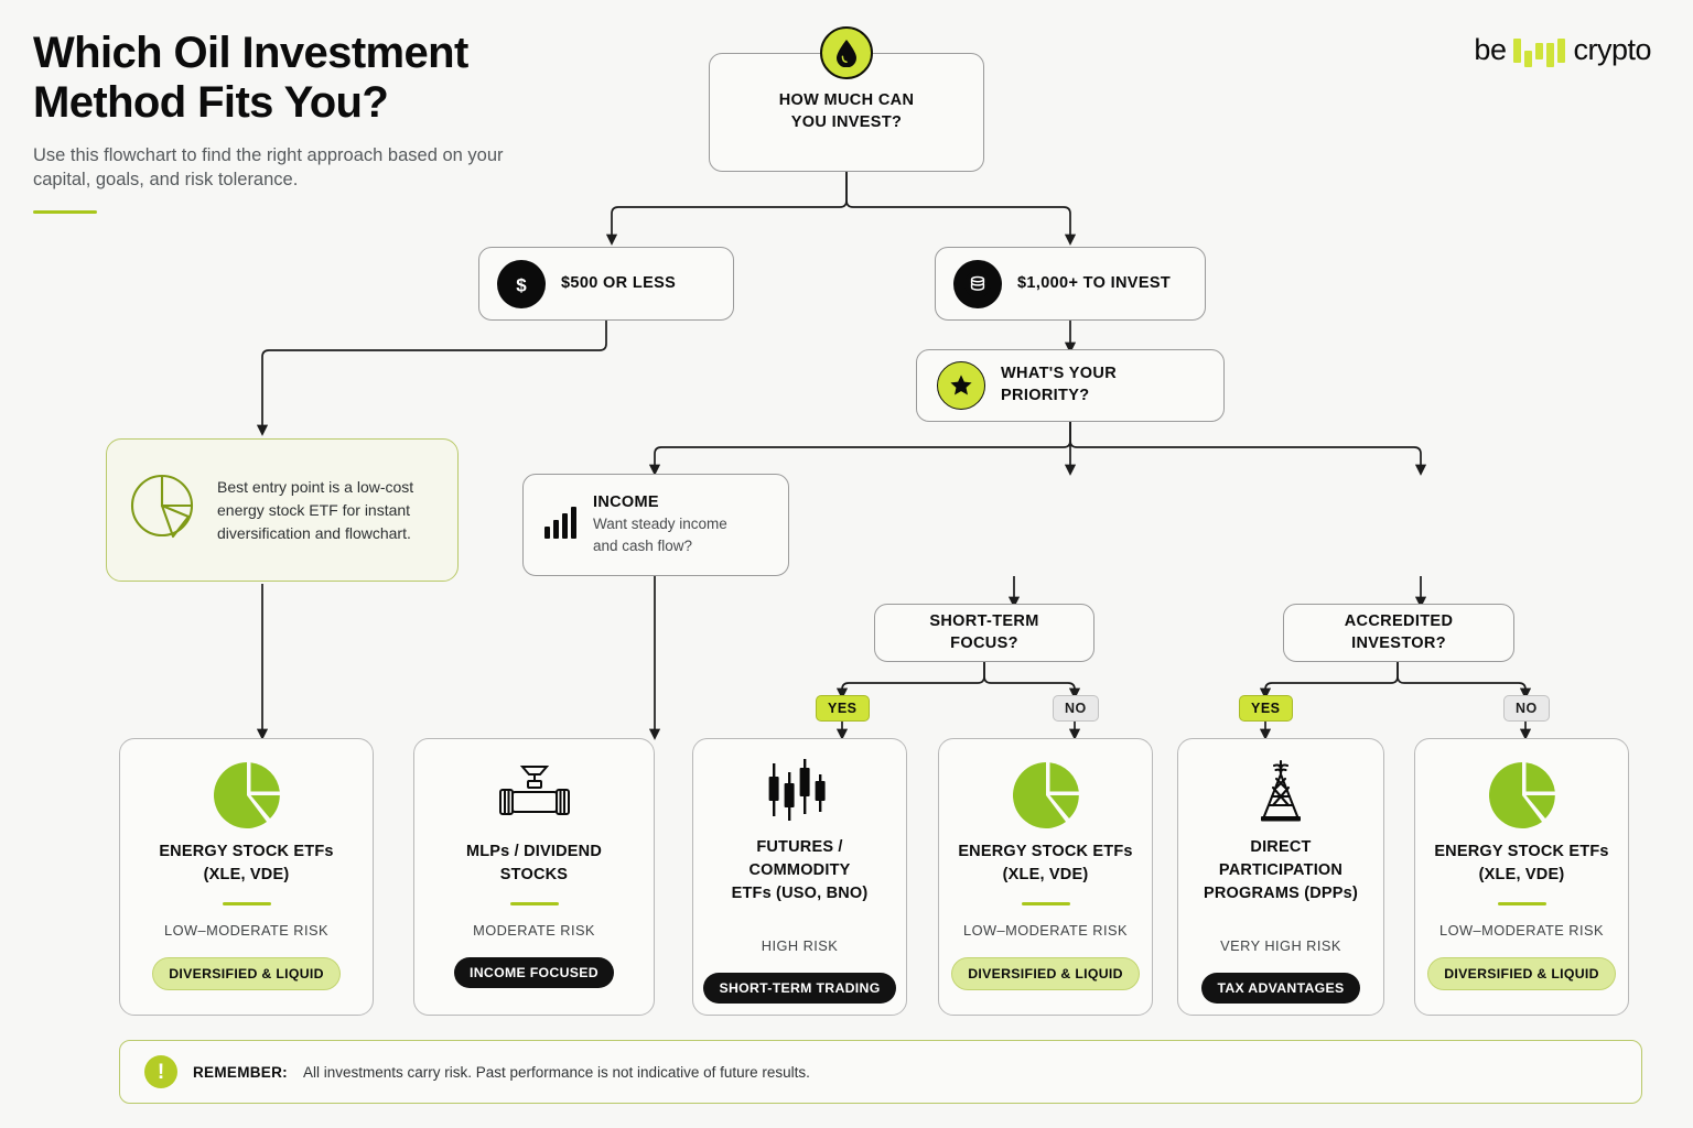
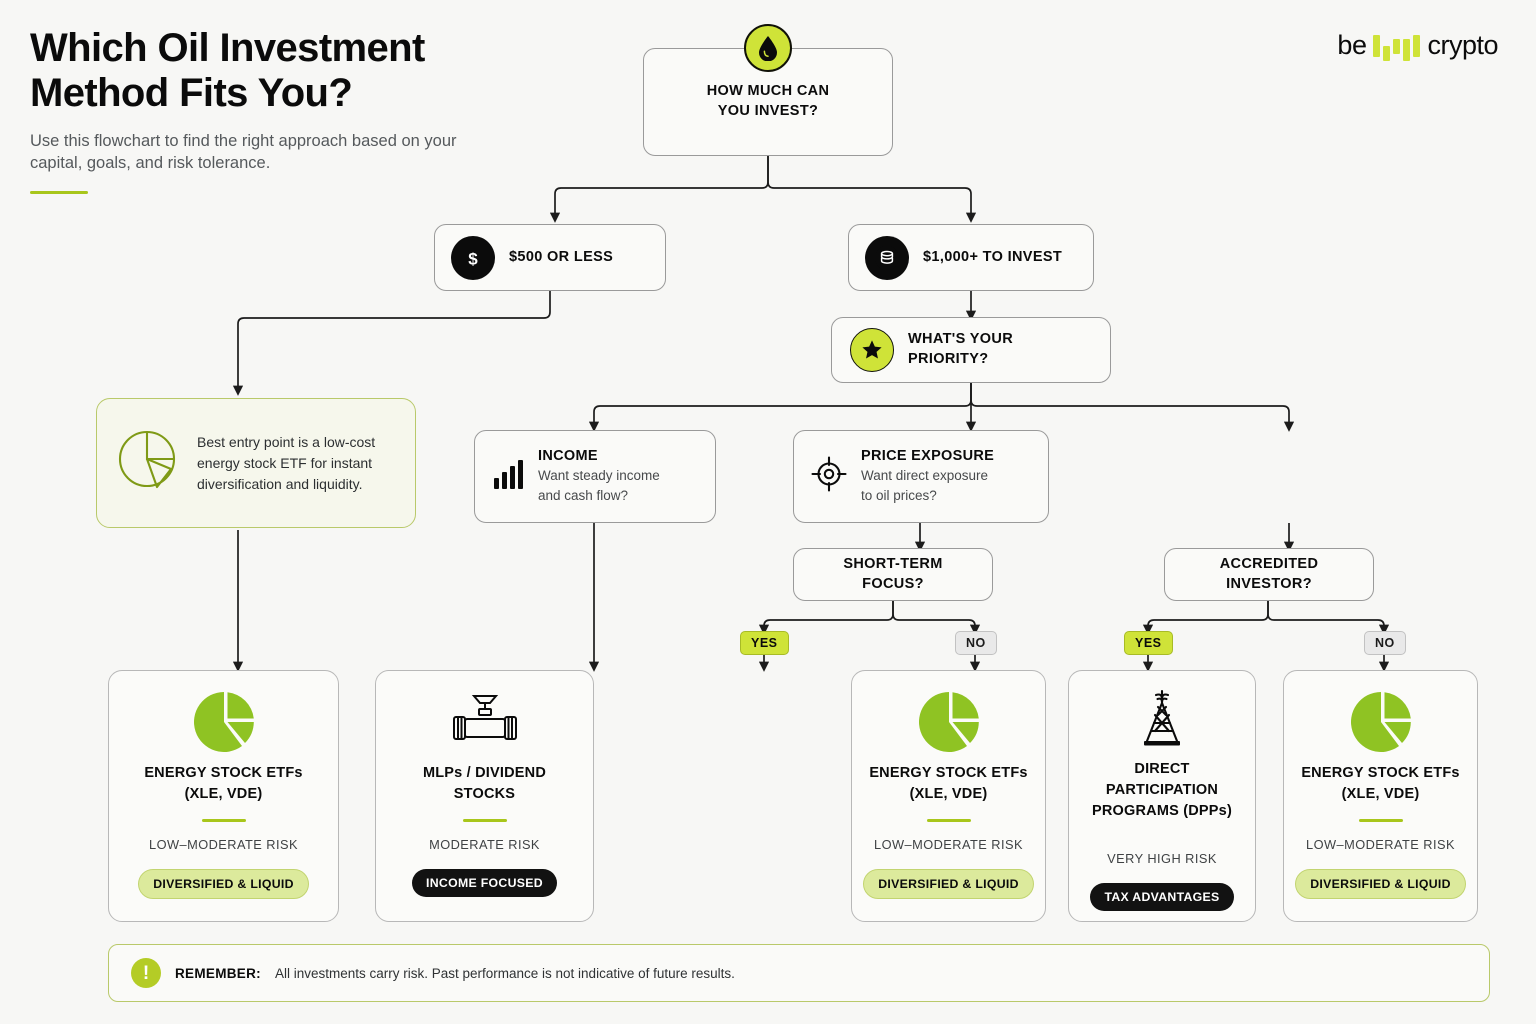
  Which Oil Investment
  Method Fits You?
  Use this flowchart to find the right approach based on your capital, goals, and risk tolerance.
  be
  crypto
  HOW MUCH CAN
  YOU INVEST?
  $
  $500 OR LESS
  $1,000+ TO INVEST
  WHAT'S YOUR
  PRIORITY?
- Best entry point is a low-cost energy stock ETF for instant diversification and flowchart.
+ Best entry point is a low-cost energy stock ETF for instant diversification and liquidity.
  INCOME
  Want steady income
  and cash flow?
+ PRICE EXPOSURE
+ Want direct exposure
+ to oil prices?
  SHORT-TERM
  FOCUS?
  ACCREDITED
  INVESTOR?
  YES
  NO
  YES
  NO
  ENERGY STOCK ETFs
  (XLE, VDE)
  LOW–MODERATE RISK
  DIVERSIFIED & LIQUID
  MLPs / DIVIDEND
  STOCKS
  MODERATE RISK
  INCOME FOCUSED
- FUTURES / COMMODITY
- ETFs (USO, BNO)
- HIGH RISK
- SHORT-TERM TRADING
  ENERGY STOCK ETFs
  (XLE, VDE)
  LOW–MODERATE RISK
  DIVERSIFIED & LIQUID
  DIRECT PARTICIPATION
  PROGRAMS (DPPs)
  VERY HIGH RISK
  TAX ADVANTAGES
  ENERGY STOCK ETFs
  (XLE, VDE)
  LOW–MODERATE RISK
  DIVERSIFIED & LIQUID
  !
  REMEMBER:
  All investments carry risk. Past performance is not indicative of future results.
